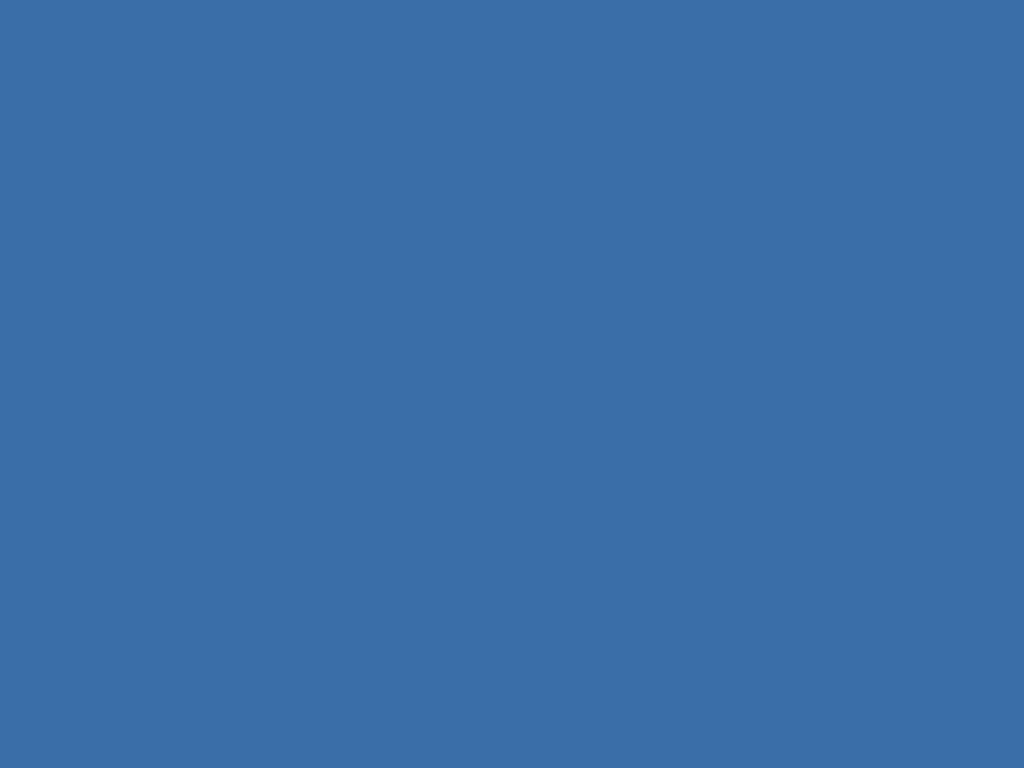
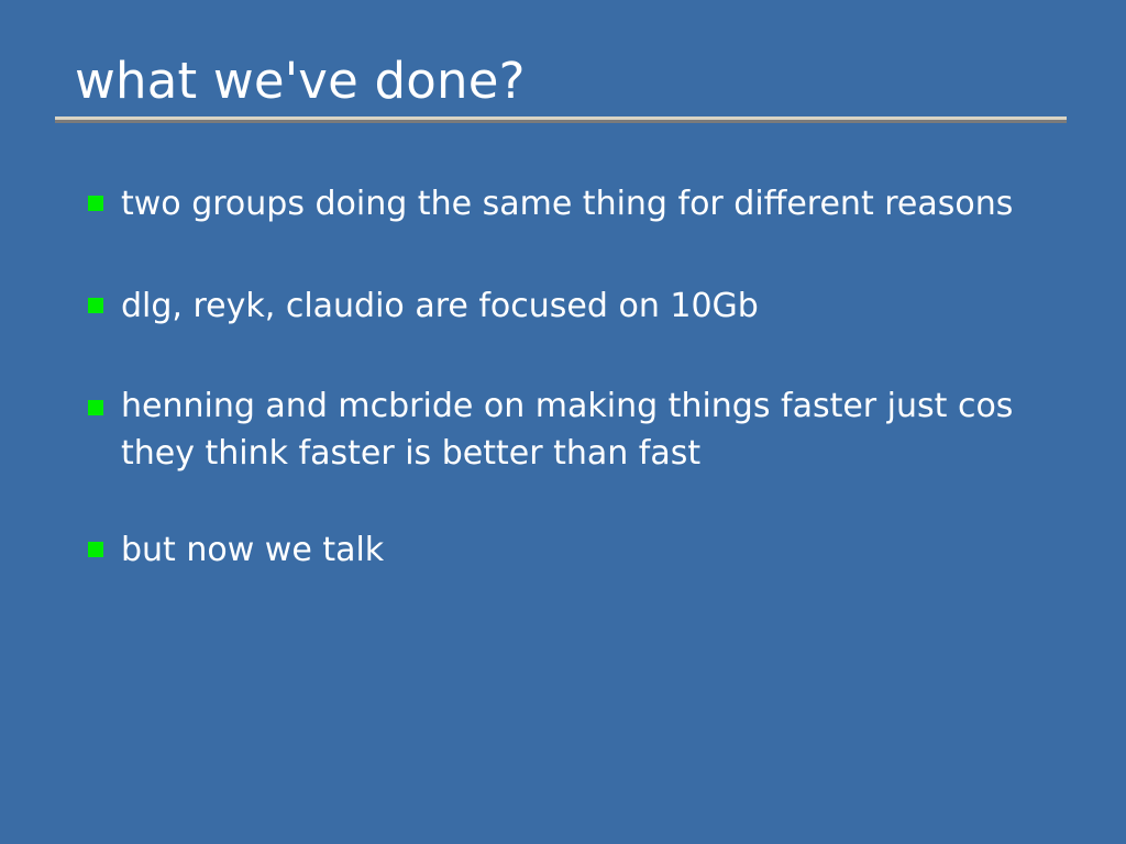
+ what we've done?
+ two groups doing the same thing for different reasons
+ dlg, reyk, claudio are focused on 10Gb
+ henning and mcbride on making things faster just cos they think faster is better than fast
+ but now we talk
